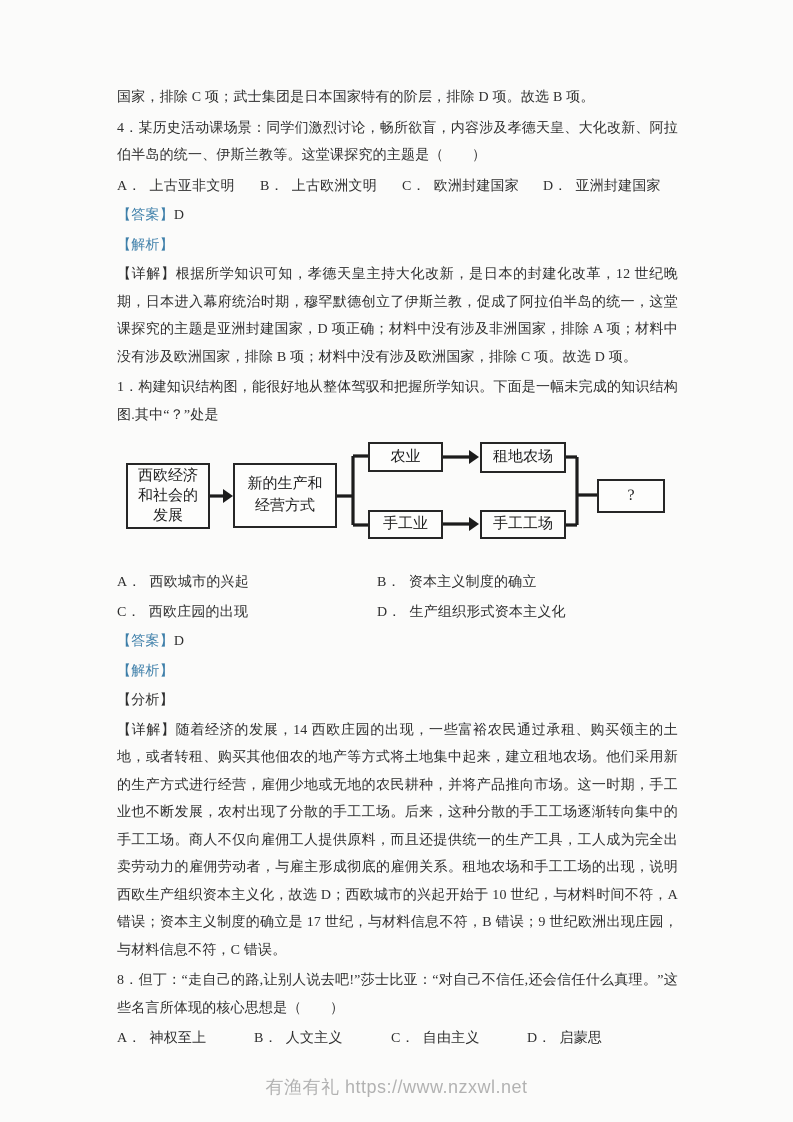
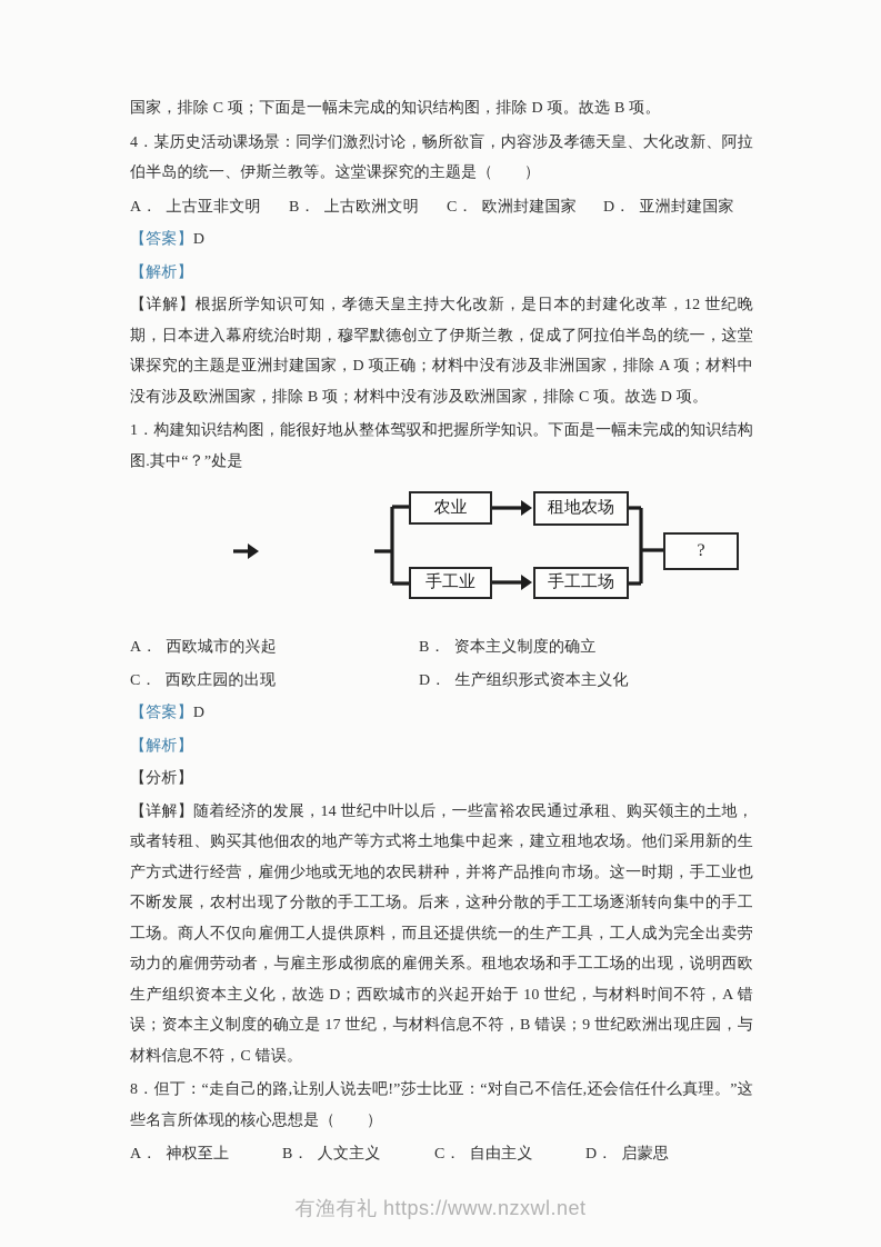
- 国家，排除 C 项；武士集团是日本国家特有的阶层，排除 D 项。故选 B 项。
+ 国家，排除 C 项；下面是一幅未完成的知识结构图，排除 D 项。故选 B 项。
  4．某历史活动课场景：同学们激烈讨论，畅所欲盲，内容涉及孝德天皇、大化改新、阿拉伯半岛的统一、伊斯兰教等。这堂课探究的主题是（ ）
  A． 上古亚非文明 B． 上古欧洲文明 C． 欧洲封建国家 D． 亚洲封建国家
  【答案】D
  【解析】
  【详解】根据所学知识可知，孝德天皇主持大化改新，是日本的封建化改革，12 世纪晚期，日本进入幕府统治时期，穆罕默德创立了伊斯兰教，促成了阿拉伯半岛的统一，这堂课探究的主题是亚洲封建国家，D 项正确；材料中没有涉及非洲国家，排除 A 项；材料中没有涉及欧洲国家，排除 B 项；材料中没有涉及欧洲国家，排除 C 项。故选 D 项。
  1．构建知识结构图，能很好地从整体驾驭和把握所学知识。下面是一幅未完成的知识结构图.其中“？”处是
- 西欧经济
- 和社会的
- 发展
- 新的生产和
- 经营方式
  农业
  租地农场
  手工业
  手工工场
  ?
  A． 西欧城市的兴起 B． 资本主义制度的确立
  C． 西欧庄园的出现 D． 生产组织形式资本主义化
  【答案】D
  【解析】
  【分析】
- 【详解】随着经济的发展，14 西欧庄园的出现，一些富裕农民通过承租、购买领主的土地，或者转租、购买其他佃农的地产等方式将土地集中起来，建立租地农场。他们采用新的生产方式进行经营，雇佣少地或无地的农民耕种，并将产品推向市场。这一时期，手工业也不断发展，农村出现了分散的手工工场。后来，这种分散的手工工场逐渐转向集中的手工工场。商人不仅向雇佣工人提供原料，而且还提供统一的生产工具，工人成为完全出卖劳动力的雇佣劳动者，与雇主形成彻底的雇佣关系。租地农场和手工工场的出现，说明西欧生产组织资本主义化，故选 D；西欧城市的兴起开始于 10 世纪，与材料时间不符，A 错误；资本主义制度的确立是 17 世纪，与材料信息不符，B 错误；9 世纪欧洲出现庄园，与材料信息不符，C 错误。
+ 【详解】随着经济的发展，14 世纪中叶以后，一些富裕农民通过承租、购买领主的土地，或者转租、购买其他佃农的地产等方式将土地集中起来，建立租地农场。他们采用新的生产方式进行经营，雇佣少地或无地的农民耕种，并将产品推向市场。这一时期，手工业也不断发展，农村出现了分散的手工工场。后来，这种分散的手工工场逐渐转向集中的手工工场。商人不仅向雇佣工人提供原料，而且还提供统一的生产工具，工人成为完全出卖劳动力的雇佣劳动者，与雇主形成彻底的雇佣关系。租地农场和手工工场的出现，说明西欧生产组织资本主义化，故选 D；西欧城市的兴起开始于 10 世纪，与材料时间不符，A 错误；资本主义制度的确立是 17 世纪，与材料信息不符，B 错误；9 世纪欧洲出现庄园，与材料信息不符，C 错误。
  8．但丁：“走自己的路,让别人说去吧!”莎士比亚：“对自己不信任,还会信任什么真理。”这些名言所体现的核心思想是（ ）
  A． 神权至上 B． 人文主义 C． 自由主义 D． 启蒙思
  有渔有礼 https://www.nzxwl.net
